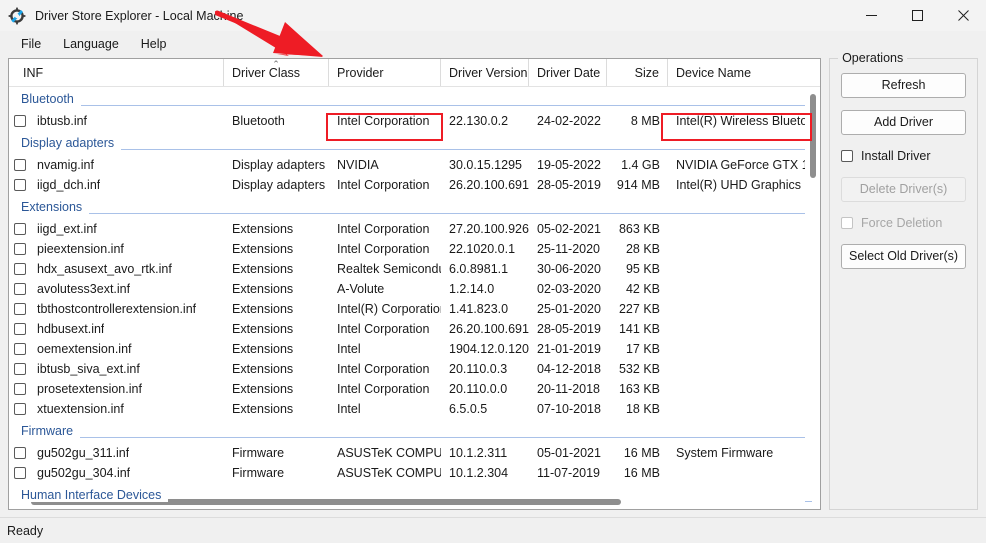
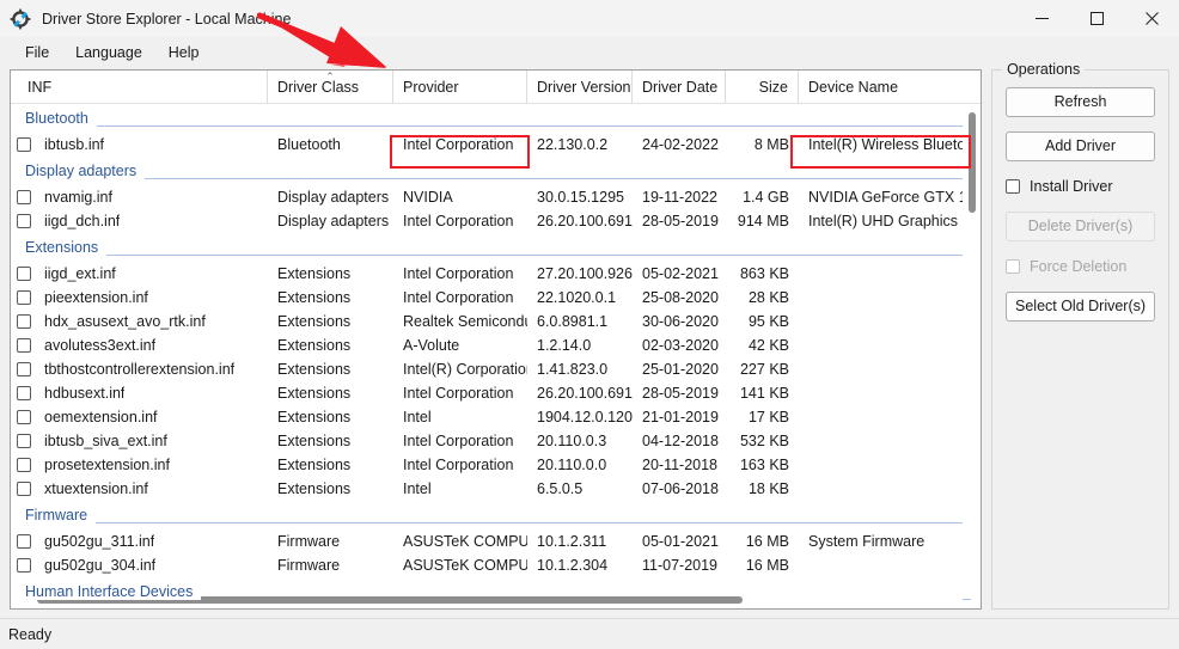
  Driver Store Explorer - Local Mane
  File
  Language
  Help
  INF
  Driver Class
  ⌃
  Provider
  Driver Version
  Driver Date
  Size
  Device Name
  Bluetooth
  ibtusb.inf
  Bluetooth
  Intel Corporation
  22.130.0.2
  24-02-2022
  8 MB
  Intel(R) Wireless Blueto
  Display adapters
  nvamig.inf
  Display adapters
  NVIDIA
  30.0.15.1295
- 19-05-2022
+ 19-11-2022
  1.4 GB
  NVIDIA GeForce GTX
  iigd_dch.inf
  Display adapters
  Intel Corporation
  26.20.100.691
  28-05-2019
  914 MB
  Intel(R) UHD Graphics
  Extensions
  iigd_ext.inf
  Extensions
  Intel Corporation
  27.20.100.926
  05-02-2021
  863 KB
  pieextension.inf
  Extensions
  Intel Corporation
  22.1020.0.1
- 25-11-2020
+ 25-08-2020
  28 KB
  hdx_asusext_avo_rtk.inf
  Extensions
  Realtek Semicond
  6.0.8981.1
  30-06-2020
  95 KB
  avolutess3ext.inf
  Extensions
  A-Volute
  1.2.14.0
  02-03-2020
  42 KB
  tbthostcontrollerextension.inf
  Extensions
  Intel(R) Corporatio
  1.41.823.0
  25-01-2020
  227 KB
  hdbusext.inf
  Extensions
  Intel Corporation
  26.20.100.691
  28-05-2019
  141 KB
  oemextension.inf
  Extensions
  Intel
  1904.12.0.120
  21-01-2019
  17 KB
  ibtusb_siva_ext.inf
  Extensions
  Intel Corporation
  20.110.0.3
  04-12-2018
  532 KB
  prosetextension.inf
  Extensions
  Intel Corporation
  20.110.0.0
  20-11-2018
  163 KB
  xtuextension.inf
  Extensions
  Intel
  6.5.0.5
- 07-10-2018
+ 07-06-2018
  18 KB
  Firmware
  gu502gu_311.inf
  Firmware
  ASUSTeK COMPU
  10.1.2.311
  05-01-2021
  16 MB
  System Firmware
  gu502gu_304.inf
  Firmware
  ASUSTeK COMPU
  10.1.2.304
  11-07-2019
  16 MB
  Human Interface Devices
  Operations
  Refresh
  Add Driver
  Install Driver
  Delete Driver(s)
  Force Deletion
  Select Old Driver(s)
  Ready
